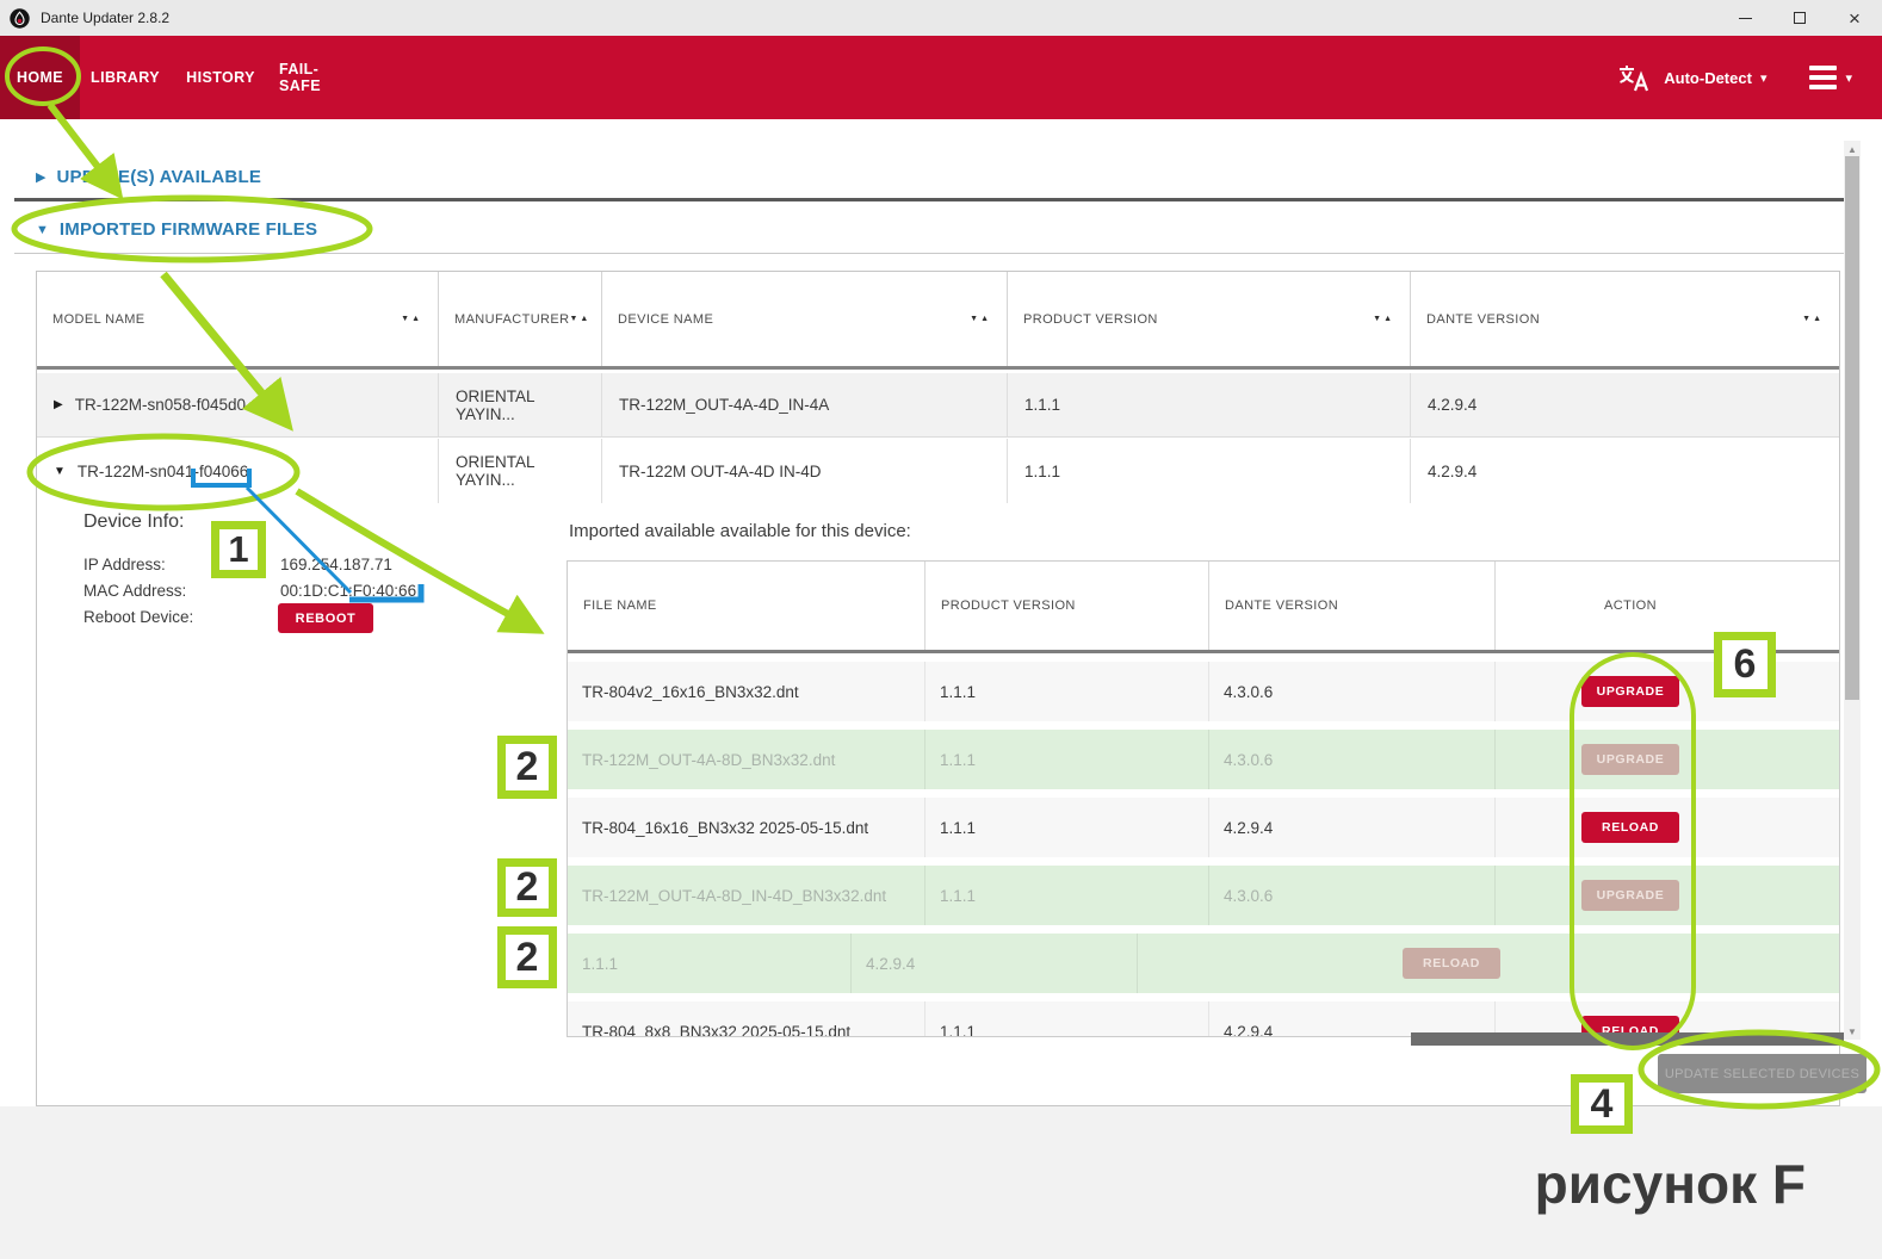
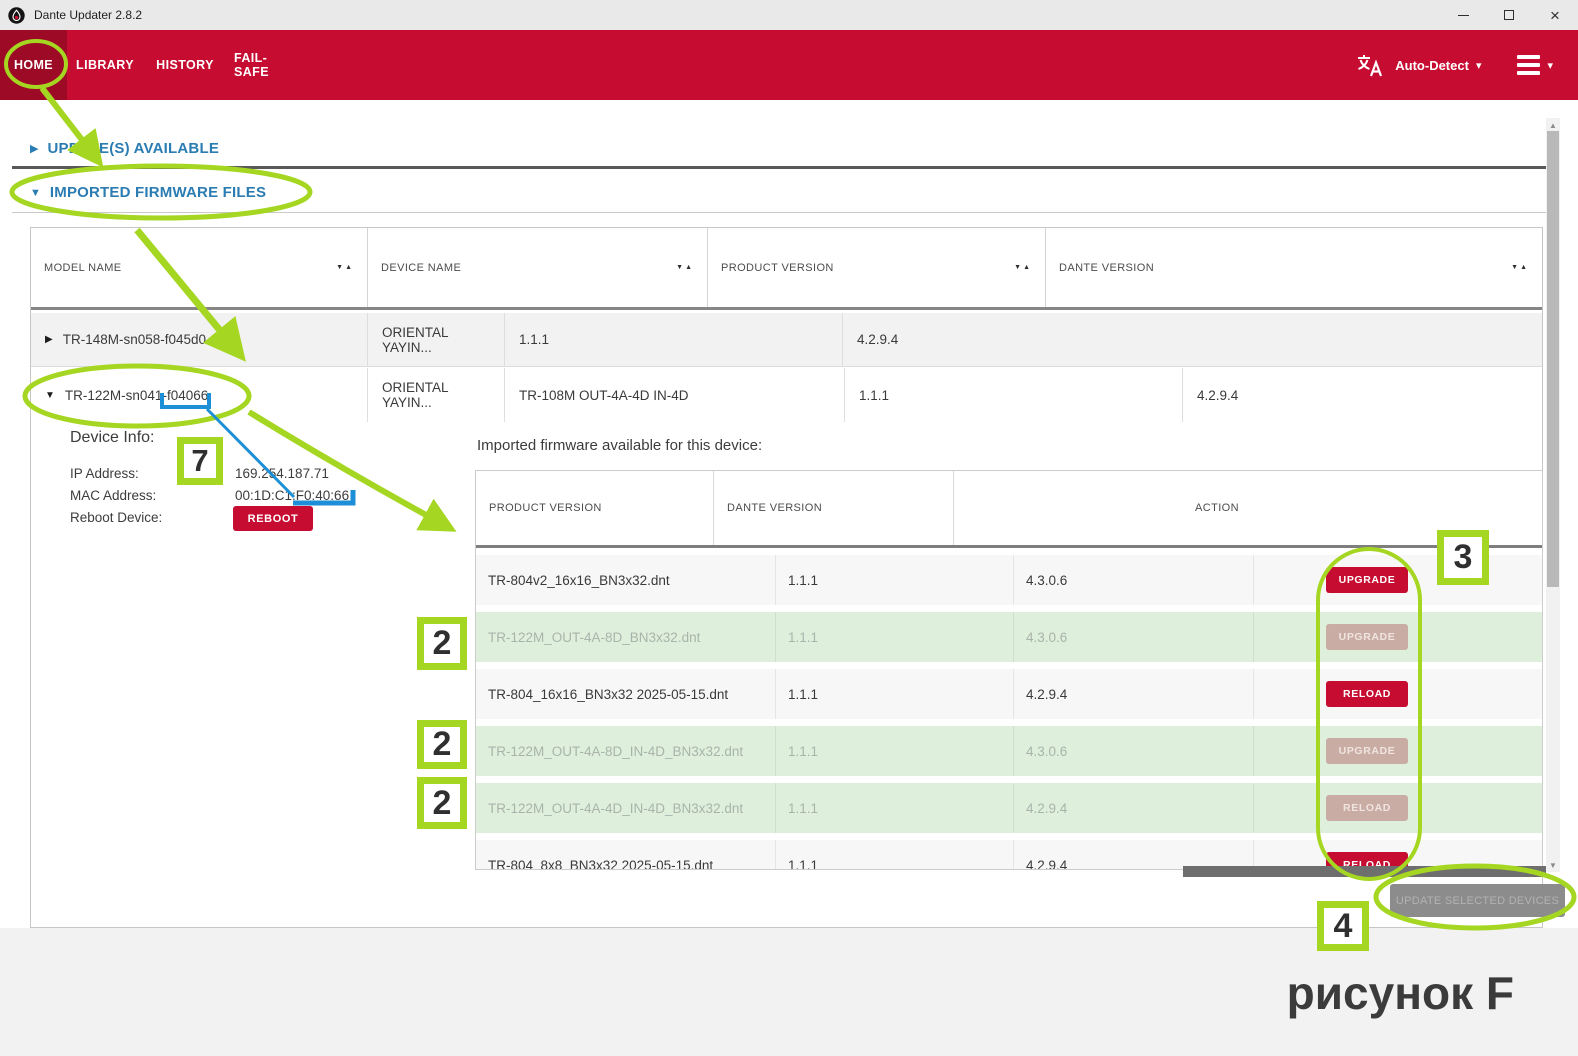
  Dante Updater 2.8.2
  ×
  HOME
  LIBRARY
  HISTORY
  FAIL-SAFE
  Auto-Detect
  ▾
  ▾
  ▶
  UPDATE(S) AVAILABLE
  ▼
  IMPORTED FIRMWARE FILES
  MODEL NAME
- MANUFACTURER
  DEVICE NAME
  PRODUCT VERSION
  DANTE VERSION
  ▶
- TR-122M-sn058-f045d0
+ TR-148M-sn058-f045d0
  ORIENTAL YAYIN...
- TR-122M_OUT-4A-4D_IN-4A
  1.1.1
  4.2.9.4
  ▼
  TR-122M-sn041-f04066
  ORIENTAL YAYIN...
- TR-122M OUT-4A-4D IN-4D
+ TR-108M OUT-4A-4D IN-4D
  1.1.1
  4.2.9.4
  Device Info:
  IP Address:
  169.24.187.71
  MAC Address:
  00:1D:C1F0:40:66
  Reboot Device:
  REBOOT
- Imported available available for this device:
+ Imported firmware available for this device:
- FILE NAME
  PRODUCT VERSION
  DANTE VERSION
  ACTION
  TR-804v2_16x16_BN3x32.dnt
  1.1.1
  4.3.0.6
  UPGRADE
  TR-122M_OUT-4A-8D_BN3x32.dnt
  1.1.1
  4.3.0.6
  UPGRADE
  TR-804_16x16_BN3x32 2025-05-15.dnt
  1.1.1
  4.2.9.4
  RELOAD
  TR-122M_OUT-4A-8D_IN-4D_BN3x32.dnt
  1.1.1
  4.3.0.6
  UPGRADE
+ TR-122M_OUT-4A-4D_IN-4D_BN3x32.dnt
  1.1.1
  4.2.9.4
  RELOAD
  TR-804_8x8_BN3x32 2025-05-15.dnt
  1.1.1
  4.2.9.4
  RELOAD
  ▲
  ▼
  UPDATE SELECTED DEVICES
  рисунок F
- 1
+ 7
  2
  2
  2
- 6
+ 3
  4
